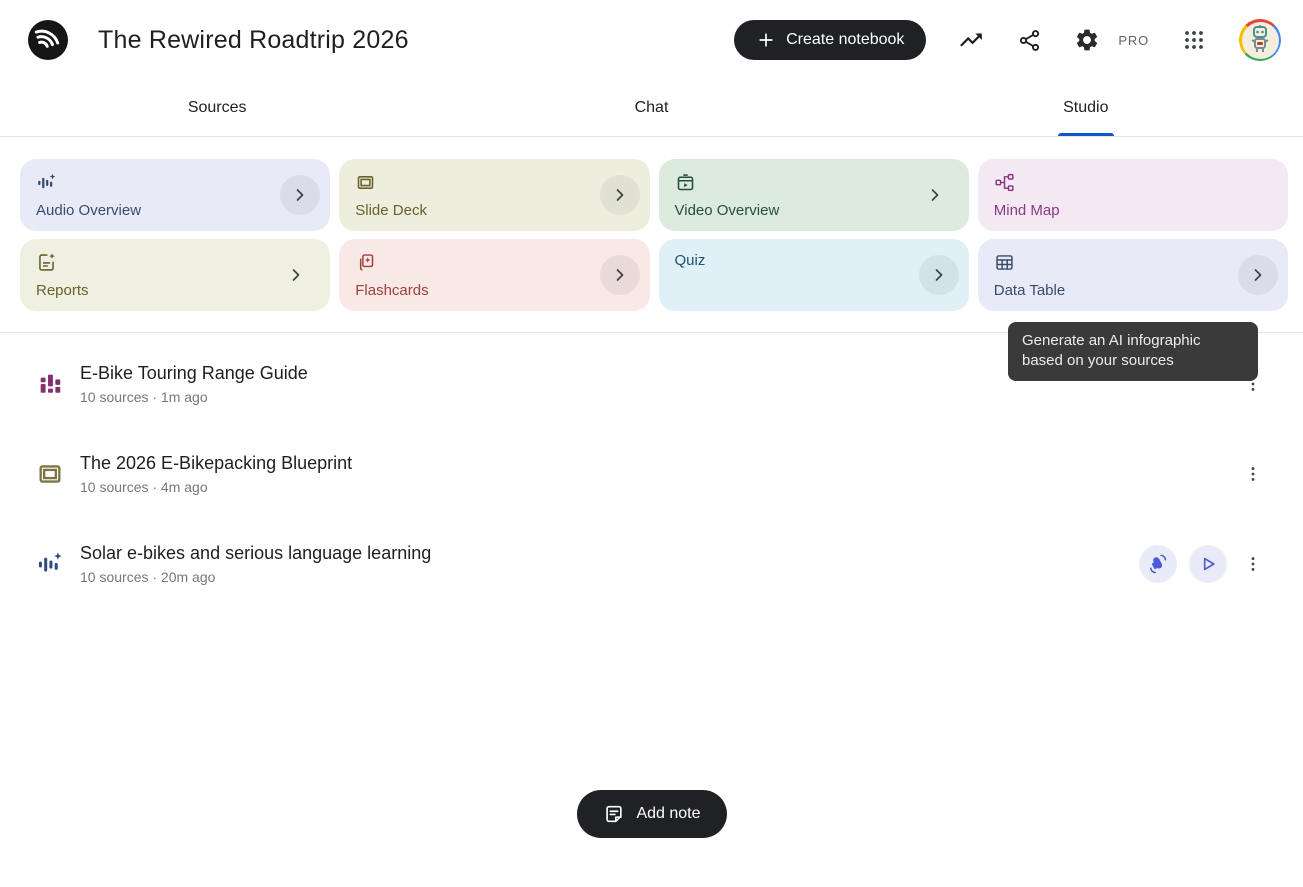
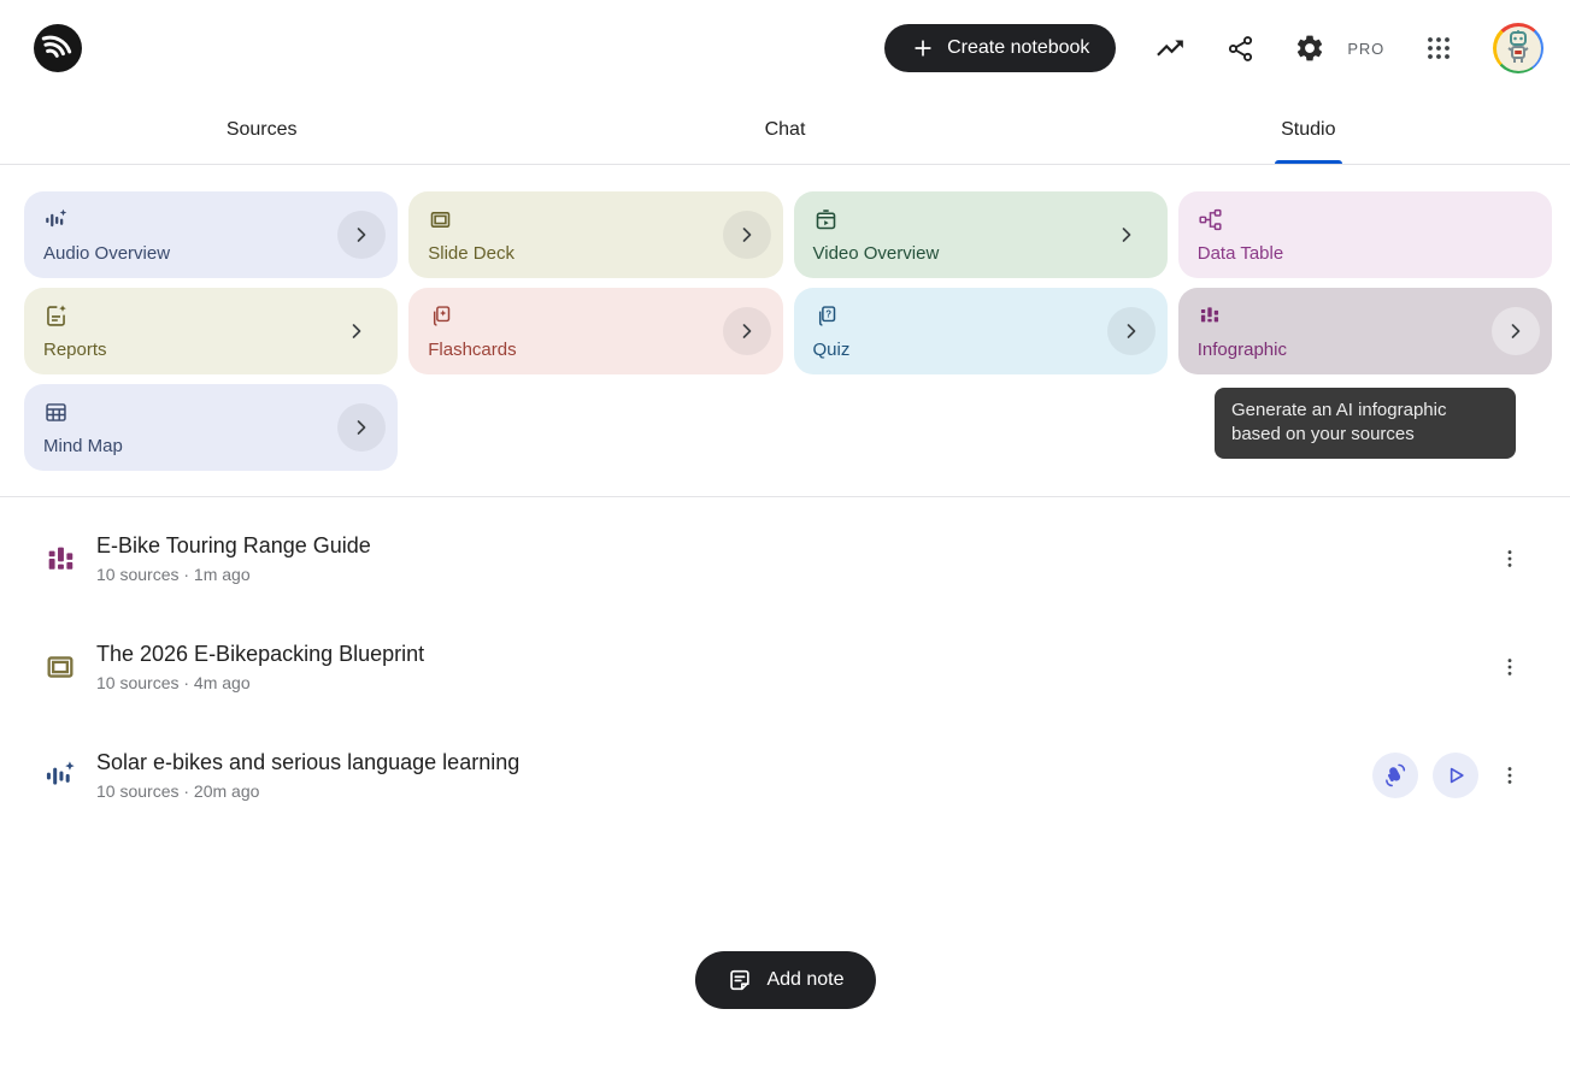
- The Rewired Roadtrip 2026
  Create notebook
  PRO
  Sources
  Chat
  Studio
  Audio Overview
  Slide Deck
  Video Overview
- Mind Map
+ Data Table
  Reports
  Flashcards
+ ?
  Quiz
+ Infographic
- Data Table
+ Mind Map
  Generate an AI infographic
  based on your sources
  E-Bike Touring Range Guide
  10 sources · 1m ago
  The 2026 E-Bikepacking Blueprint
  10 sources · 4m ago
  Solar e-bikes and serious language learning
  10 sources · 20m ago
  Add note
